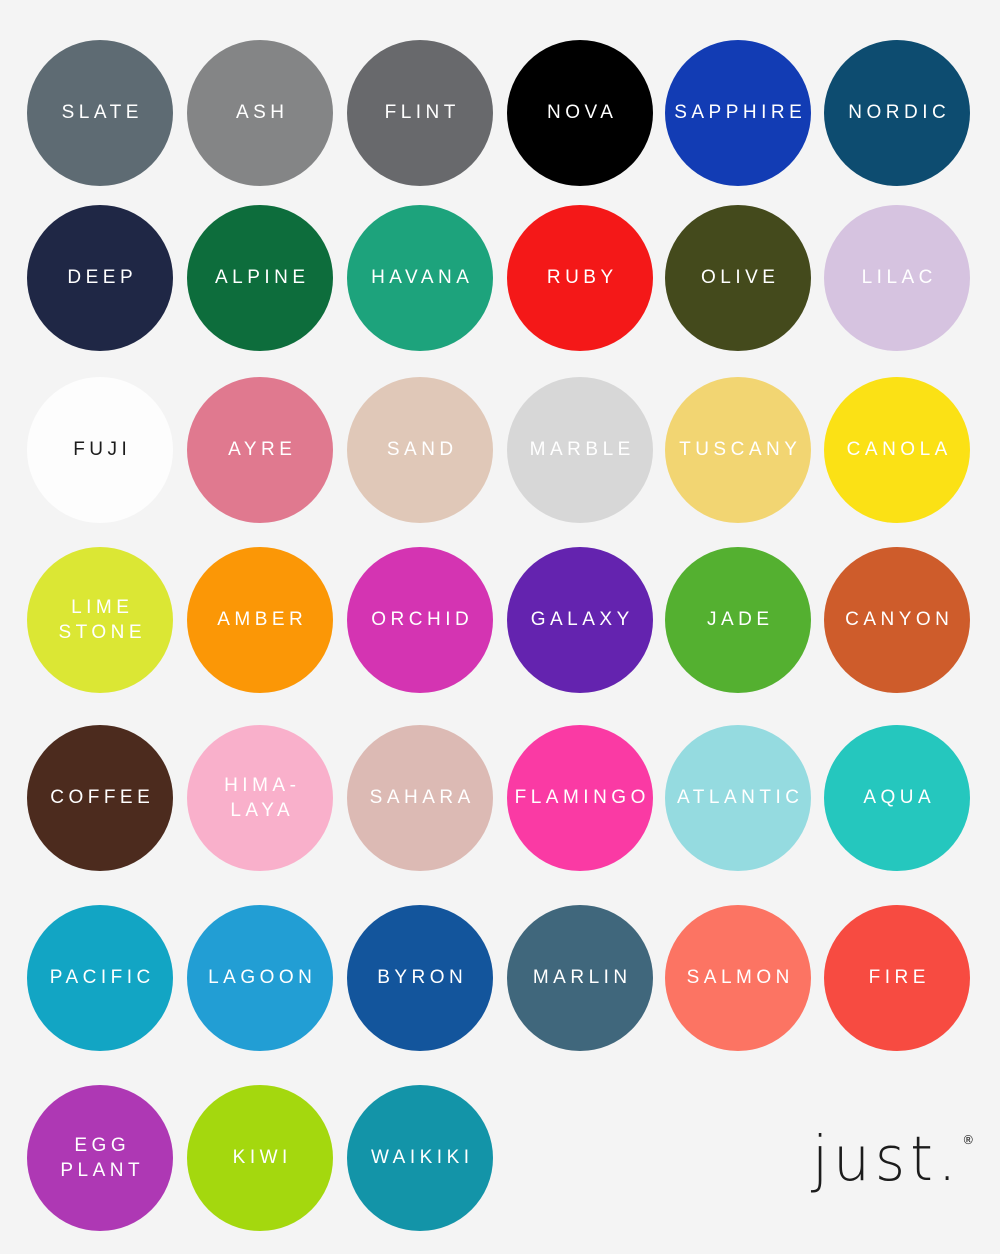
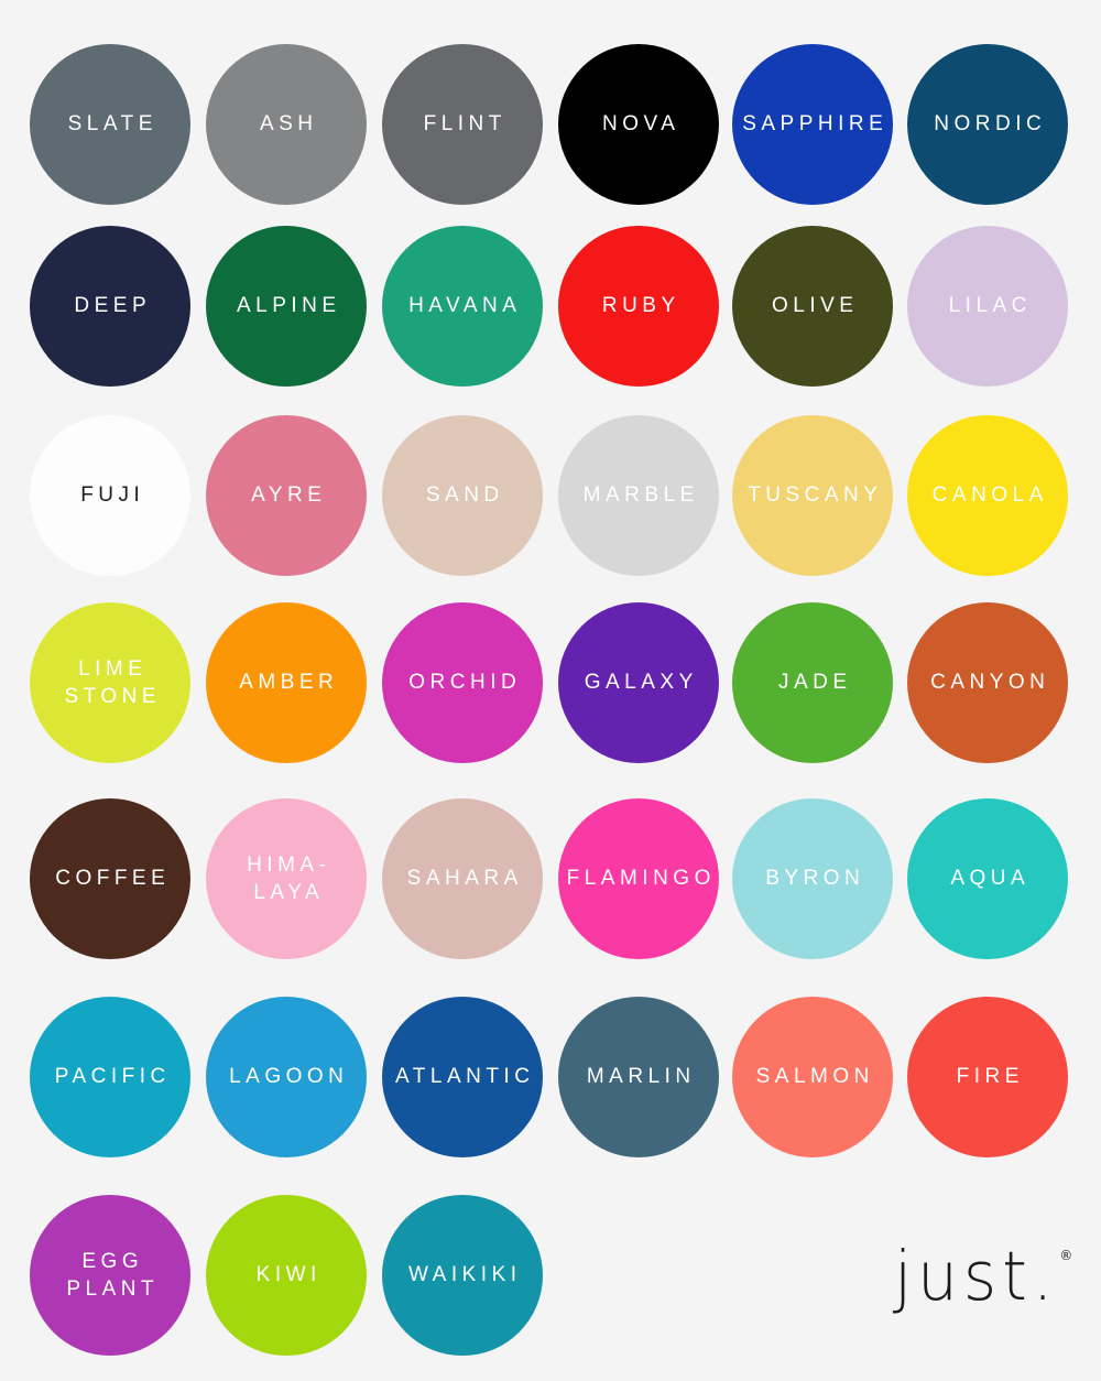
  SLATE
  ASH
  FLINT
  NOVA
  SAPPHIRE
  NORDIC
  DEEP
  ALPINE
  HAVANA
  RUBY
  OLIVE
  LILAC
  FUJI
  AYRE
  SAND
  MARBLE
  TUSCANY
  CANOLA
  LIME
  STONE
  AMBER
  ORCHID
  GALAXY
  JADE
  CANYON
  COFFEE
  HIMA-
  LAYA
  SAHARA
  FLAMINGO
- ATLANTIC
+ BYRON
  AQUA
  PACIFIC
  LAGOON
- BYRON
+ ATLANTIC
  MARLIN
  SALMON
  FIRE
  EGG
  PLANT
  KIWI
  WAIKIKI
  just.
  ®
